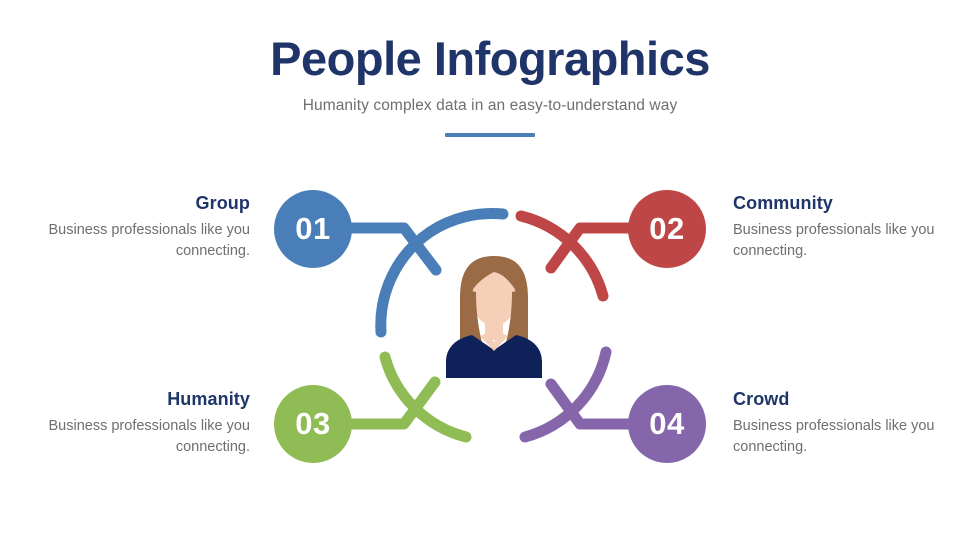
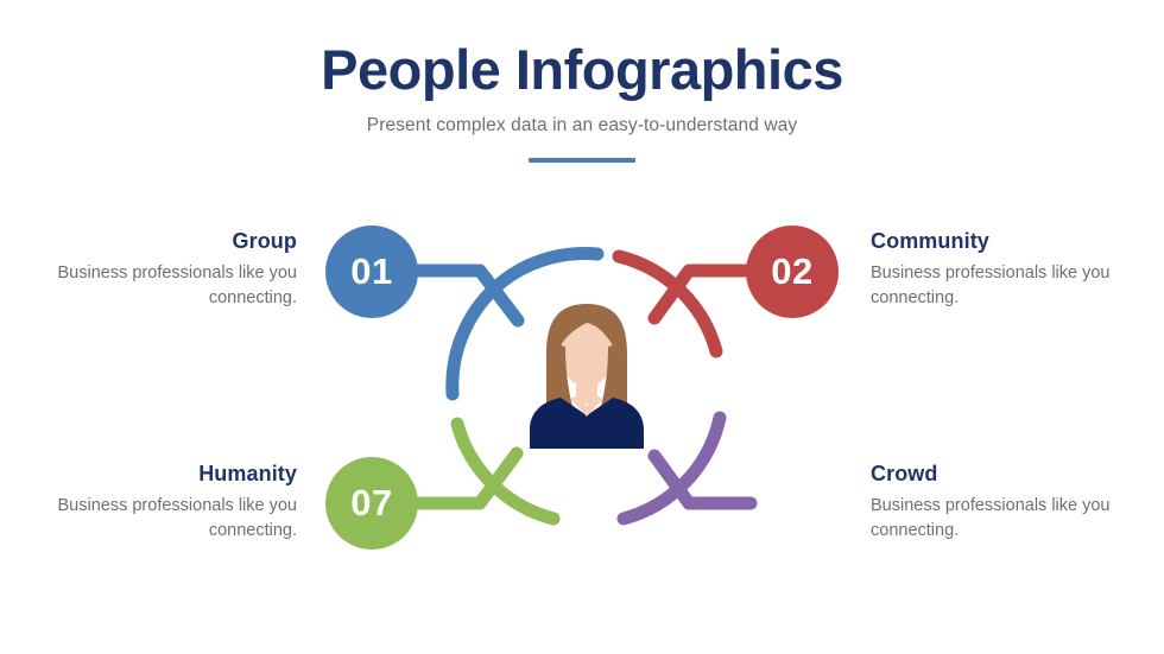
  People Infographics
- Humanity complex data in an easy-to-understand way
+ Present complex data in an easy-to-understand way
  01
  02
- 03
+ 07
- 04
  Group
  Business professionals like you connecting.
  Community
  Business professionals like you connecting.
  Humanity
  Business professionals like you connecting.
  Crowd
  Business professionals like you connecting.
